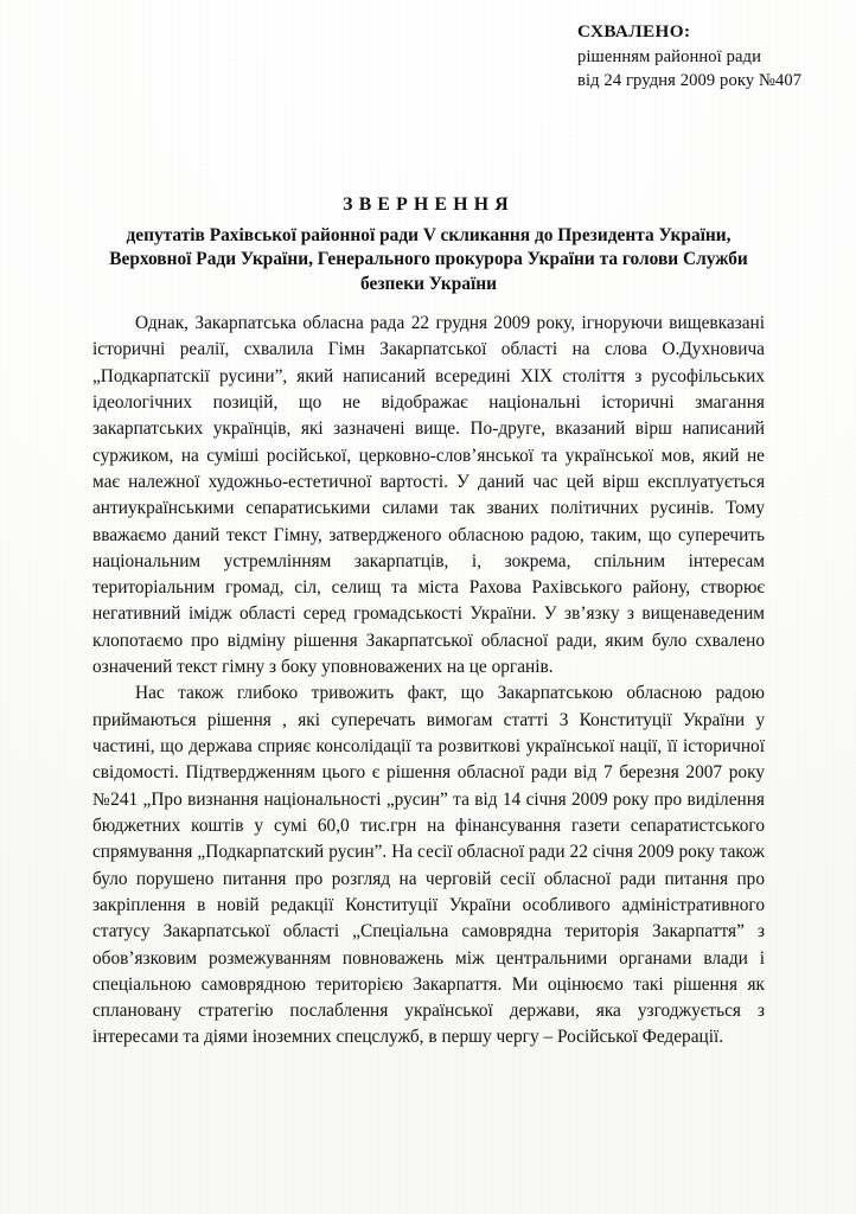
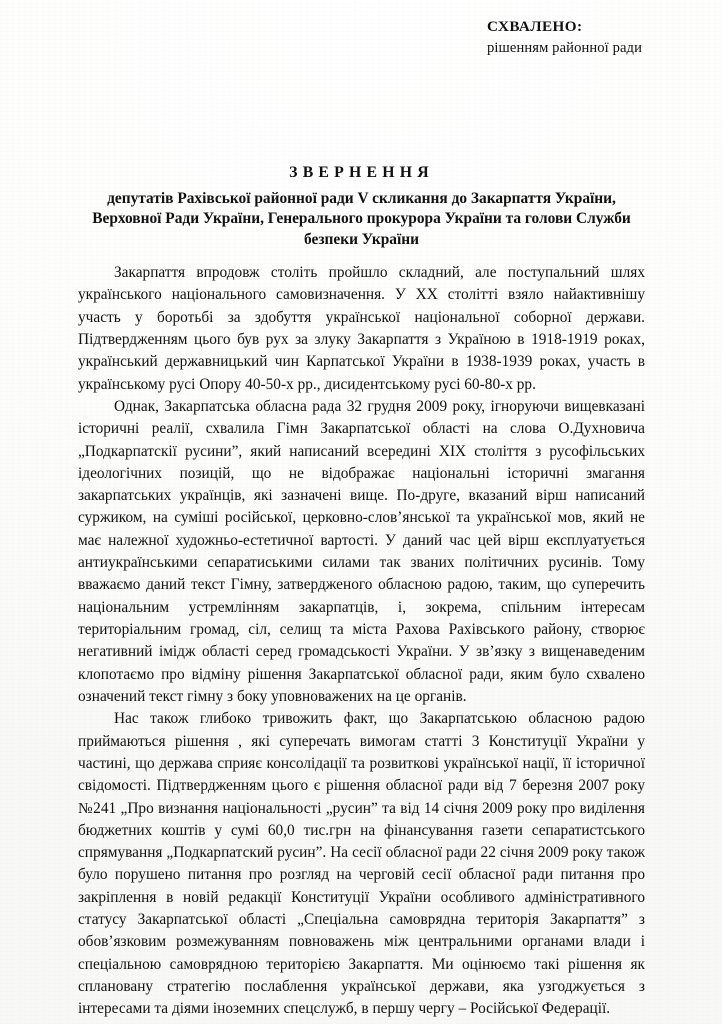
  СХВАЛЕНО:
  рішенням районної ради
- від 24 грудня 2009 року №407
  ЗВЕРНЕННЯ
- депутатів Рахівської районної ради V скликання до Президента України, Верховної Ради України, Генерального прокурора України та голови Служби безпеки України
+ депутатів Рахівської районної ради V скликання до Закарпаття України, Верховної Ради України, Генерального прокурора України та голови Служби безпеки України
+ Закарпаття впродовж століть пройшло складний, але поступальний шлях українського національного самовизначення. У ХХ столітті взяло найактивнішу участь у боротьбі за здобуття української національної соборної держави. Підтвердженням цього був рух за злуку Закарпаття з Україною в 1918-1919 роках, український державницький чин Карпатської України в 1938-1939 роках, участь в українському русі Опору 40-50-х рр., дисидентському русі 60-80-х рр.
- Однак, Закарпатська обласна рада 22 грудня 2009 року, ігноруючи вищевказані історичні реалії, схвалила Гімн Закарпатської області на слова О.Духновича „Подкарпатскії русини”, який написаний всередині ХІХ століття з русофільських ідеологічних позицій, що не відображає національні історичні змагання закарпатських українців, які зазначені вище. По-друге, вказаний вірш написаний суржиком, на суміші російської, церковно-слов’янської та української мов, який не має належної художньо-естетичної вартості. У даний час цей вірш експлуатується антиукраїнськими сепаратиськими силами так званих політичних русинів. Тому вважаємо даний текст Гімну, затвердженого обласною радою, таким, що суперечить національним устремлінням закарпатців, і, зокрема, спільним інтересам територіальним громад, сіл, селищ та міста Рахова Рахівського району, створює негативний імідж області серед громадськості України. У зв’язку з вищенаведеним клопотаємо про відміну рішення Закарпатської обласної ради, яким було схвалено означений текст гімну з боку уповноважених на це органів.
+ Однак, Закарпатська обласна рада 32 грудня 2009 року, ігноруючи вищевказані історичні реалії, схвалила Гімн Закарпатської області на слова О.Духновича „Подкарпатскії русини”, який написаний всередині ХІХ століття з русофільських ідеологічних позицій, що не відображає національні історичні змагання закарпатських українців, які зазначені вище. По-друге, вказаний вірш написаний суржиком, на суміші російської, церковно-слов’янської та української мов, який не має належної художньо-естетичної вартості. У даний час цей вірш експлуатується антиукраїнськими сепаратиськими силами так званих політичних русинів. Тому вважаємо даний текст Гімну, затвердженого обласною радою, таким, що суперечить національним устремлінням закарпатців, і, зокрема, спільним інтересам територіальним громад, сіл, селищ та міста Рахова Рахівського району, створює негативний імідж області серед громадськості України. У зв’язку з вищенаведеним клопотаємо про відміну рішення Закарпатської обласної ради, яким було схвалено означений текст гімну з боку уповноважених на це органів.
  Нас також глибоко тривожить факт, що Закарпатською обласною радою приймаються рішення , які суперечать вимогам статті 3 Конституції України у частині, що держава сприяє консолідації та розвиткові української нації, її історичної свідомості. Підтвердженням цього є рішення обласної ради від 7 березня 2007 року №241 „Про визнання національності „русин” та від 14 січня 2009 року про виділення бюджетних коштів у сумі 60,0 тис.грн на фінансування газети сепаратистського спрямування „Подкарпатский русин”. На сесії обласної ради 22 січня 2009 року також було порушено питання про розгляд на черговій сесії обласної ради питання про закріплення в новій редакції Конституції України особливого адміністративного статусу Закарпатської області „Спеціальна самоврядна територія Закарпаття” з обов’язковим розмежуванням повноважень між центральними органами влади і спеціальною самоврядною територією Закарпаття. Ми оцінюємо такі рішення як сплановану стратегію послаблення української держави, яка узгоджується з інтересами та діями іноземних спецслужб, в першу чергу – Російської Федерації.
